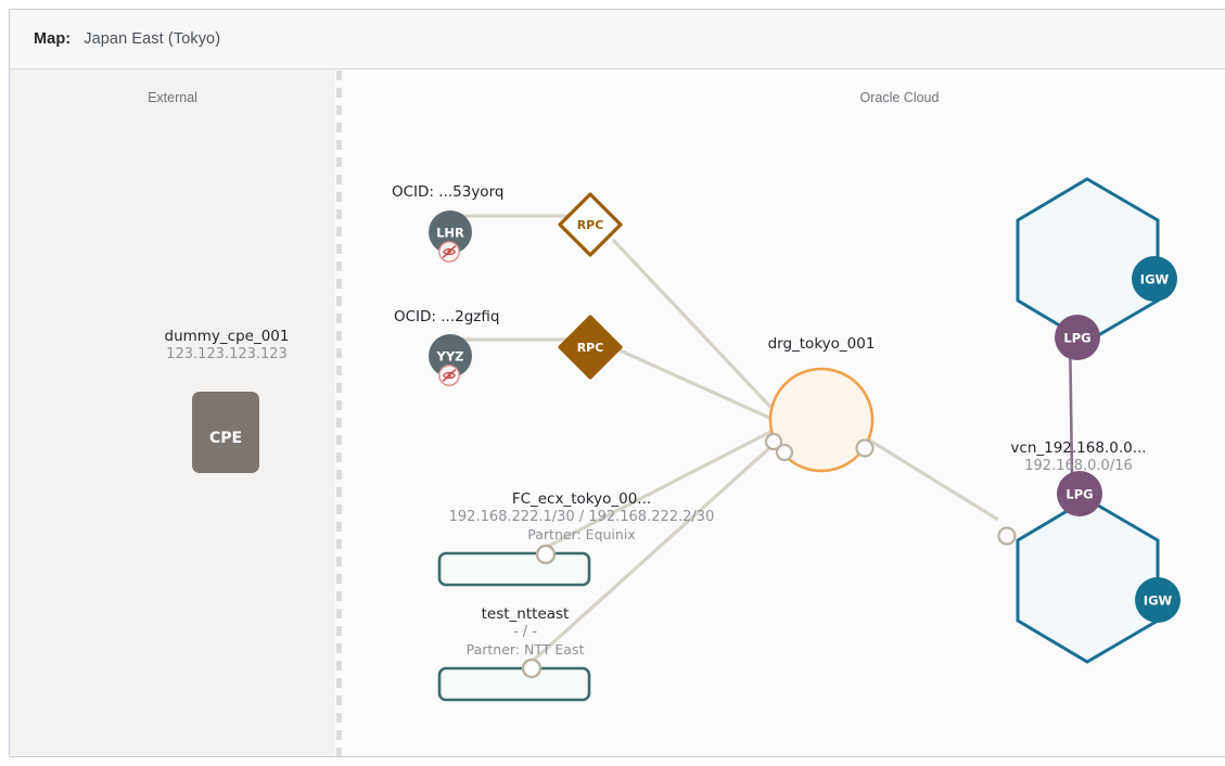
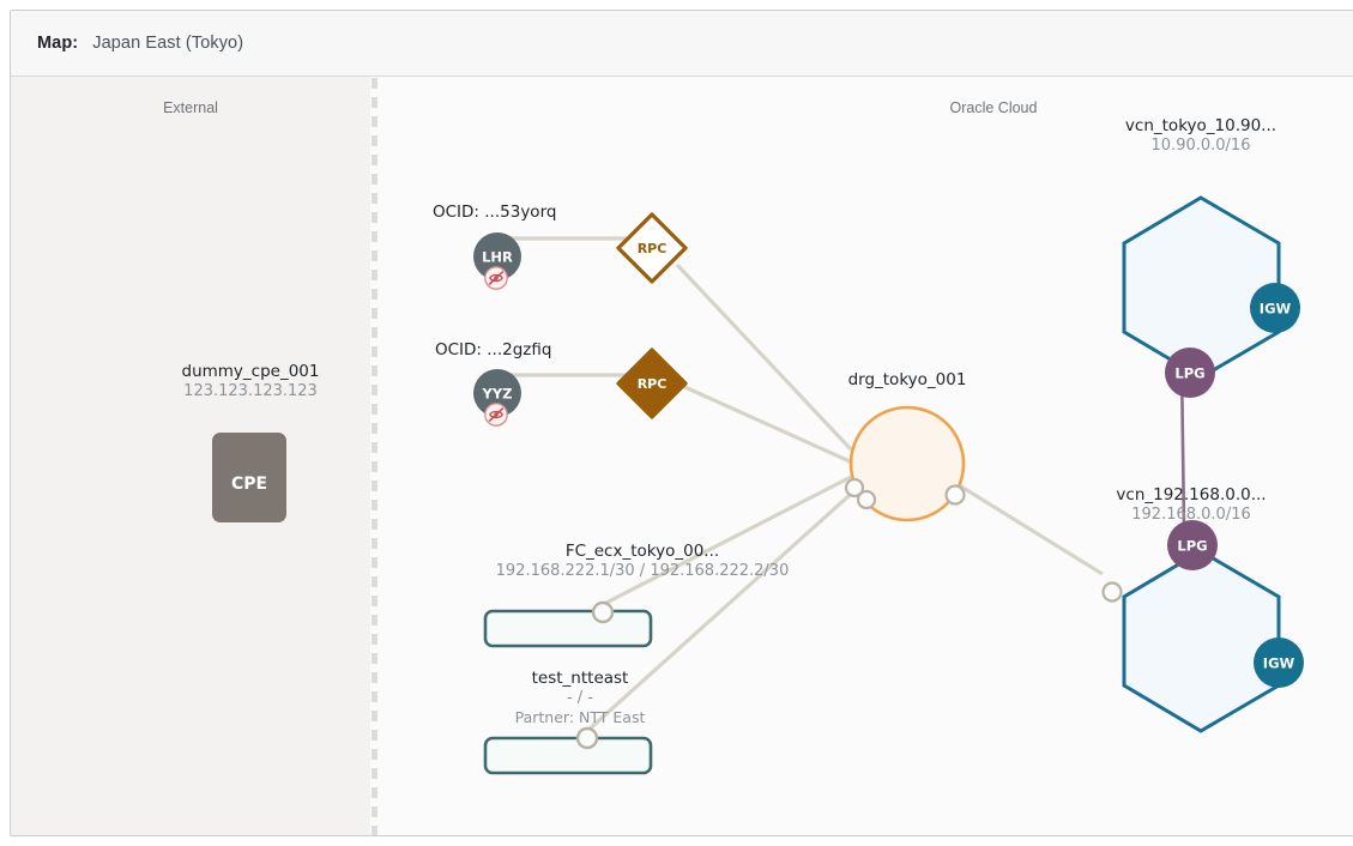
  Map:
  Japan East (Tokyo)
  External
  Oracle Cloud
  CPE
  LHR
  YYZ
  RPC
  RPC
  IGW
  LPG
  LPG
  IGW
  dummy_cpe_001
  123.123.123.123
  OCID: ...53yorq
  OCID: ...2gzfiq
  drg_tokyo_001
+ vcn_tokyo_10.90...
+ 10.90.0.0/16
  vcn_192.168.0.0...
  192.168.0.0/16
  FC_ecx_tokyo_00...
  192.168.222.1/30 / 192.168.222.2/30
- Partner: Equinix
  test_ntteast
  - / -
  Partner: NTT East
